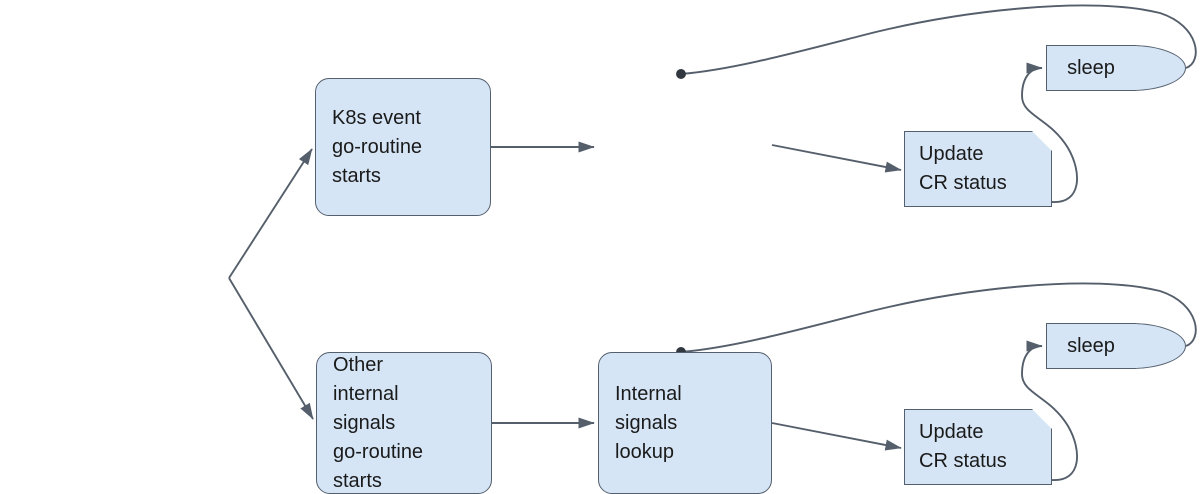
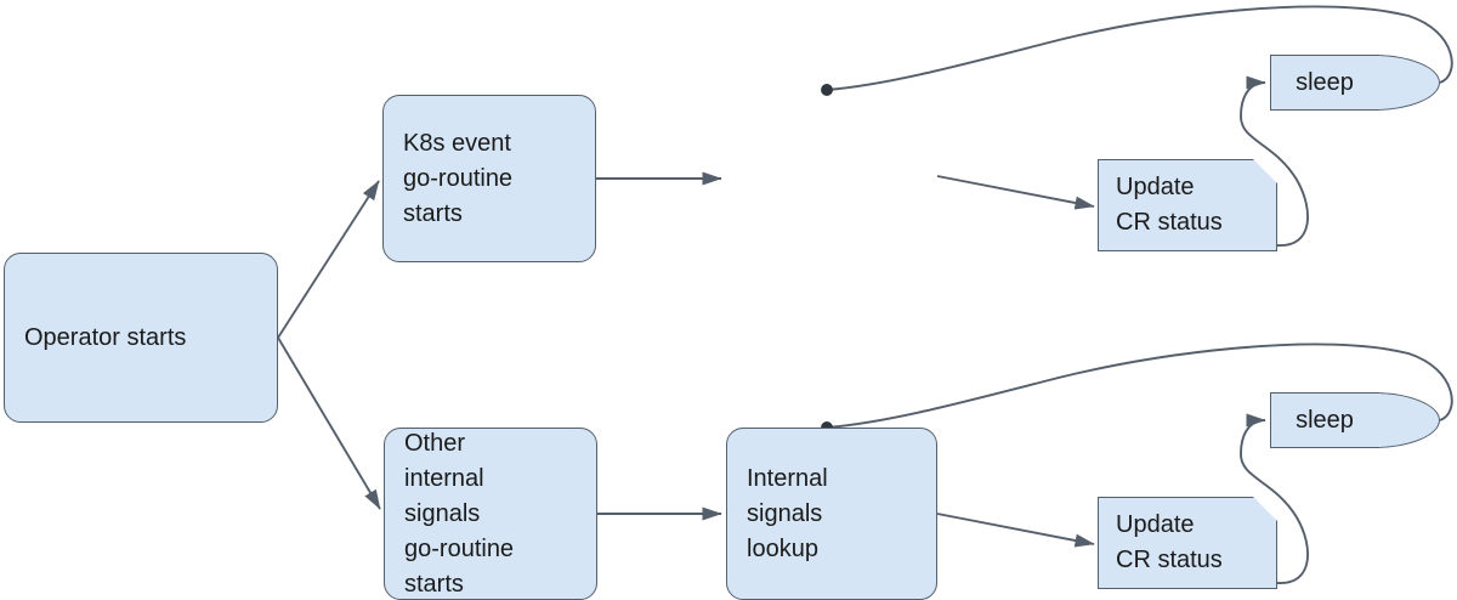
+ Operator starts
  K8s event
  go-routine
  starts
  Update
  CR status
  sleep
  Other
  internal
  signals
  go-routine
  starts
  Internal
  signals
  lookup
  Update
  CR status
  sleep
